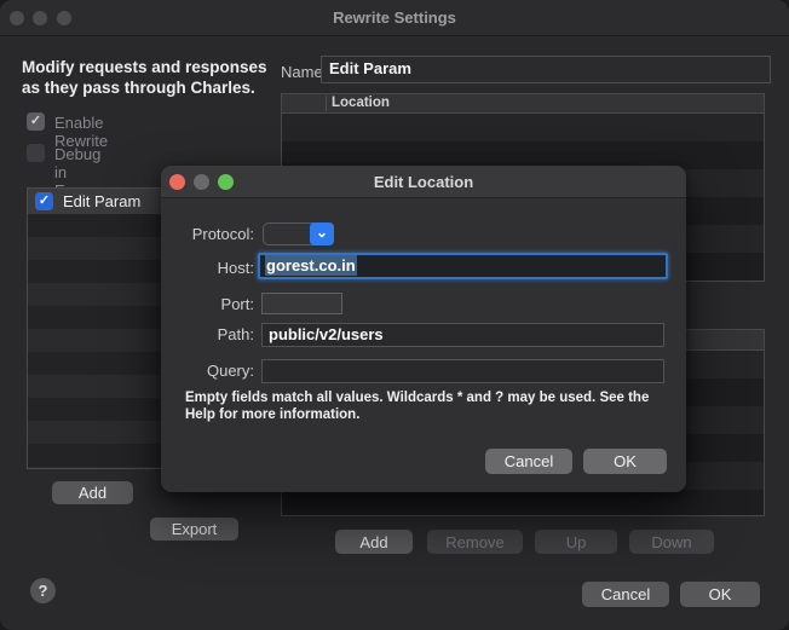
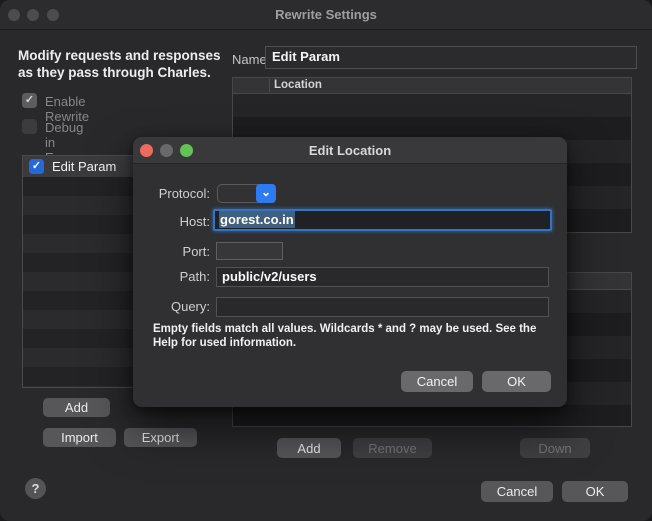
  Rewrite Settings
  Modify requests and responses
  as they pass through Charles.
  ✓
  Enable Rewrite
  ✓
  Edit Param
  Add
+ Import
  Export
  ?
  Name
  Edit Param
  Location
  Add
  Remove
- Up
  Down
  Cancel
  OK
  Edit Location
  Protocol:
  ⌄
  Host:
  gorest.co.in
  Port:
  Path:
  public/v2/users
  Query:
- Empty fields match all values. Wildcards * and ? may be used. See the Help for more information.
+ Empty fields match all values. Wildcards * and ? may be used. See the Help for used information.
  Cancel
  OK
